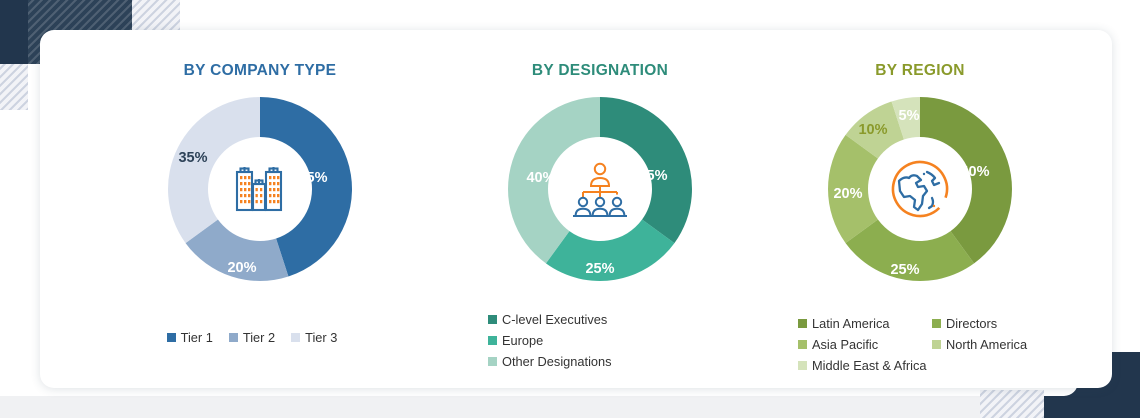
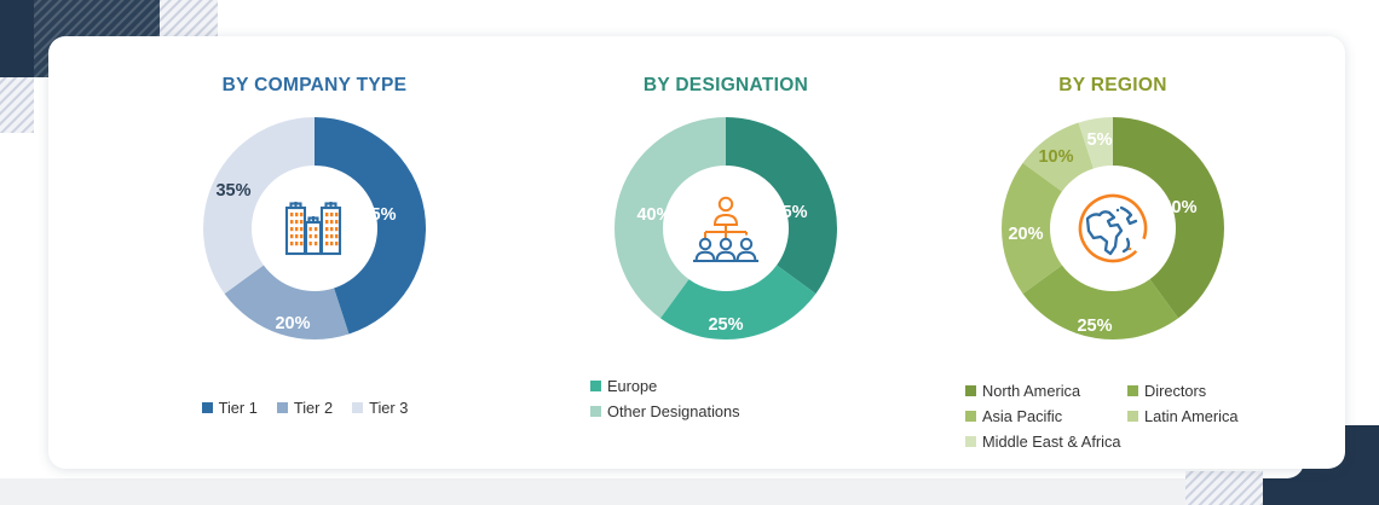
  BY COMPANY TYPE
  45%
  20%
  35%
  Tier 1
  Tier 2
  Tier 3
  BY DESIGNATION
  35%
  25%
  40%
- C-level Executives
  Europe
  Other Designations
  BY REGION
  40%
  25%
  20%
  10%
  5%
- Latin America
+ North America
  Directors
  Asia Pacific
- North America
+ Latin America
  Middle East & Africa
